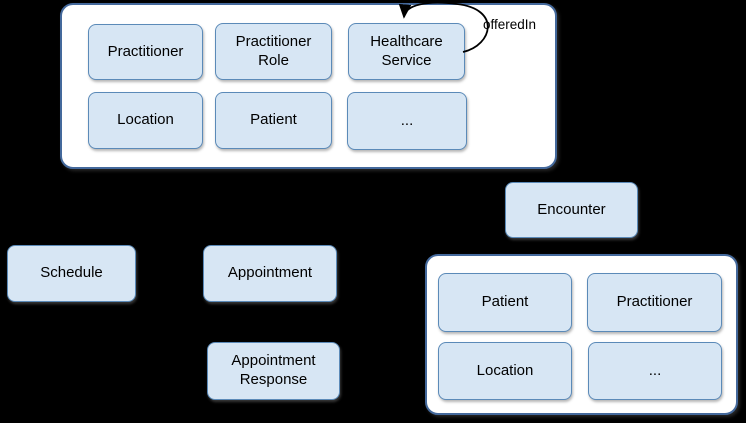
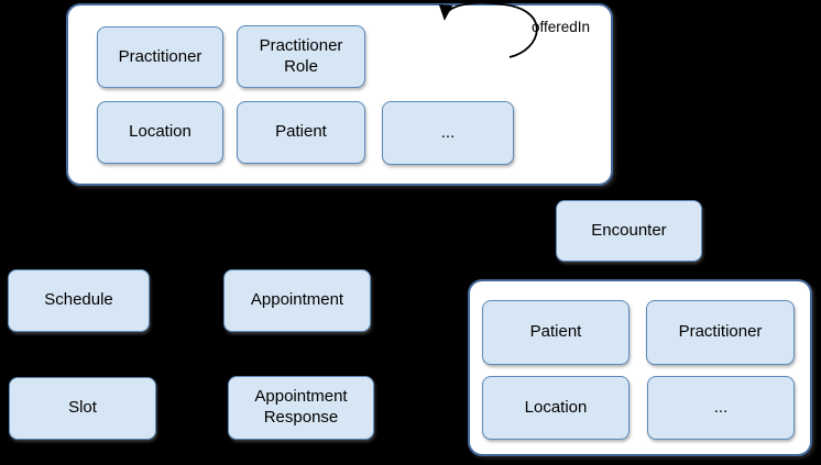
  Practitioner
  Practitioner Role
- Healthcare Service
  Location
  Patient
  ...
  Encounter
  Schedule
  Appointment
+ Slot
  Appointment Response
  Patient
  Practitioner
  Location
  ...
  offeredIn
